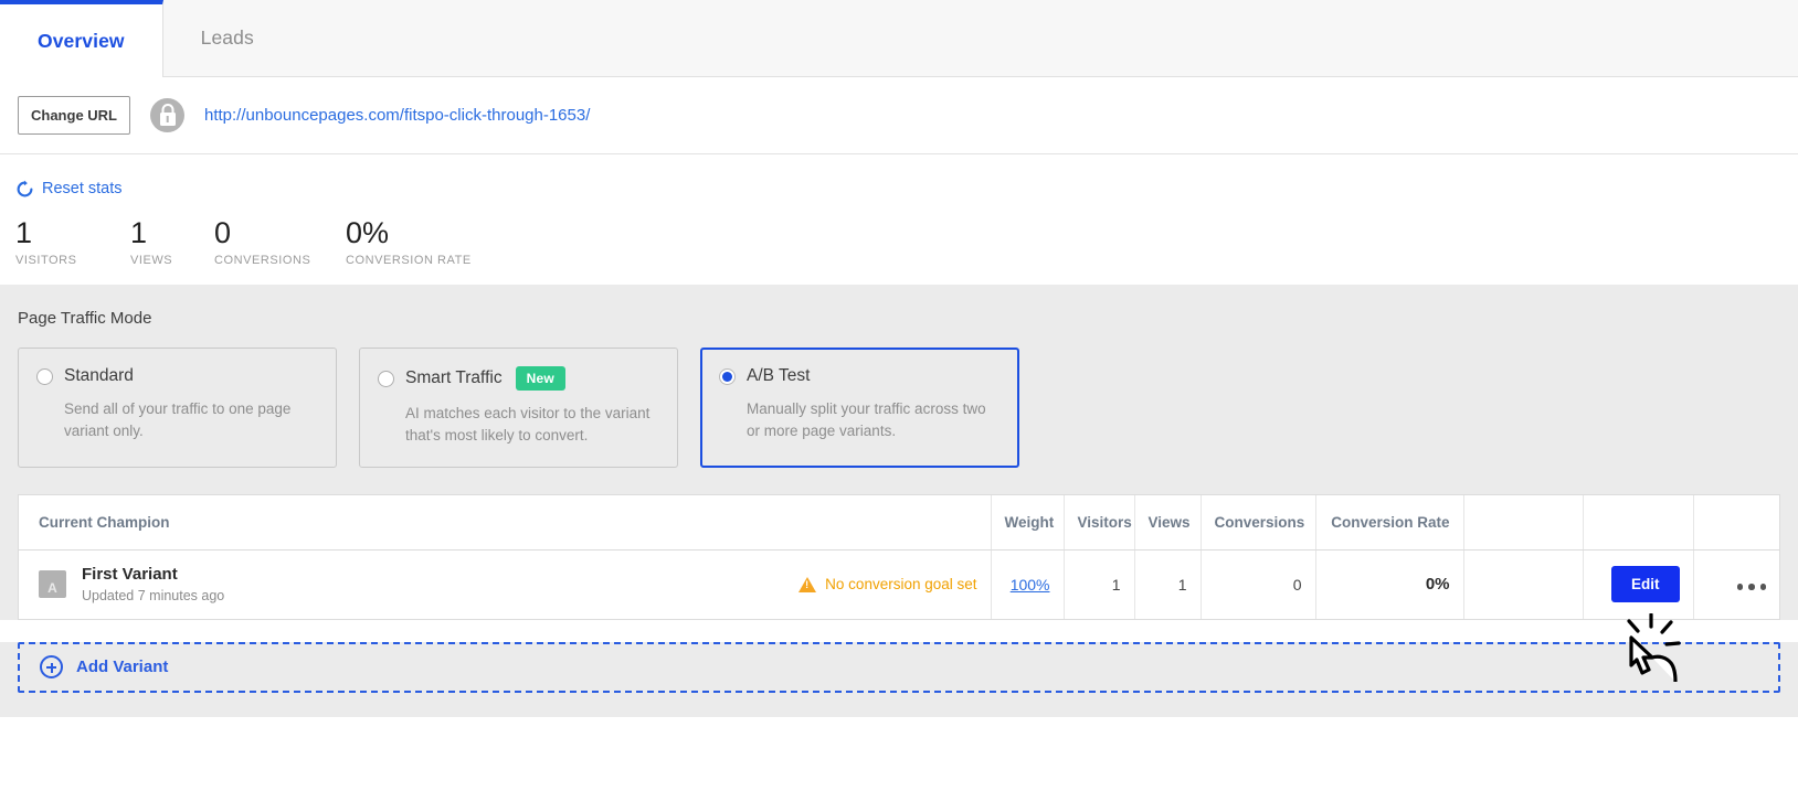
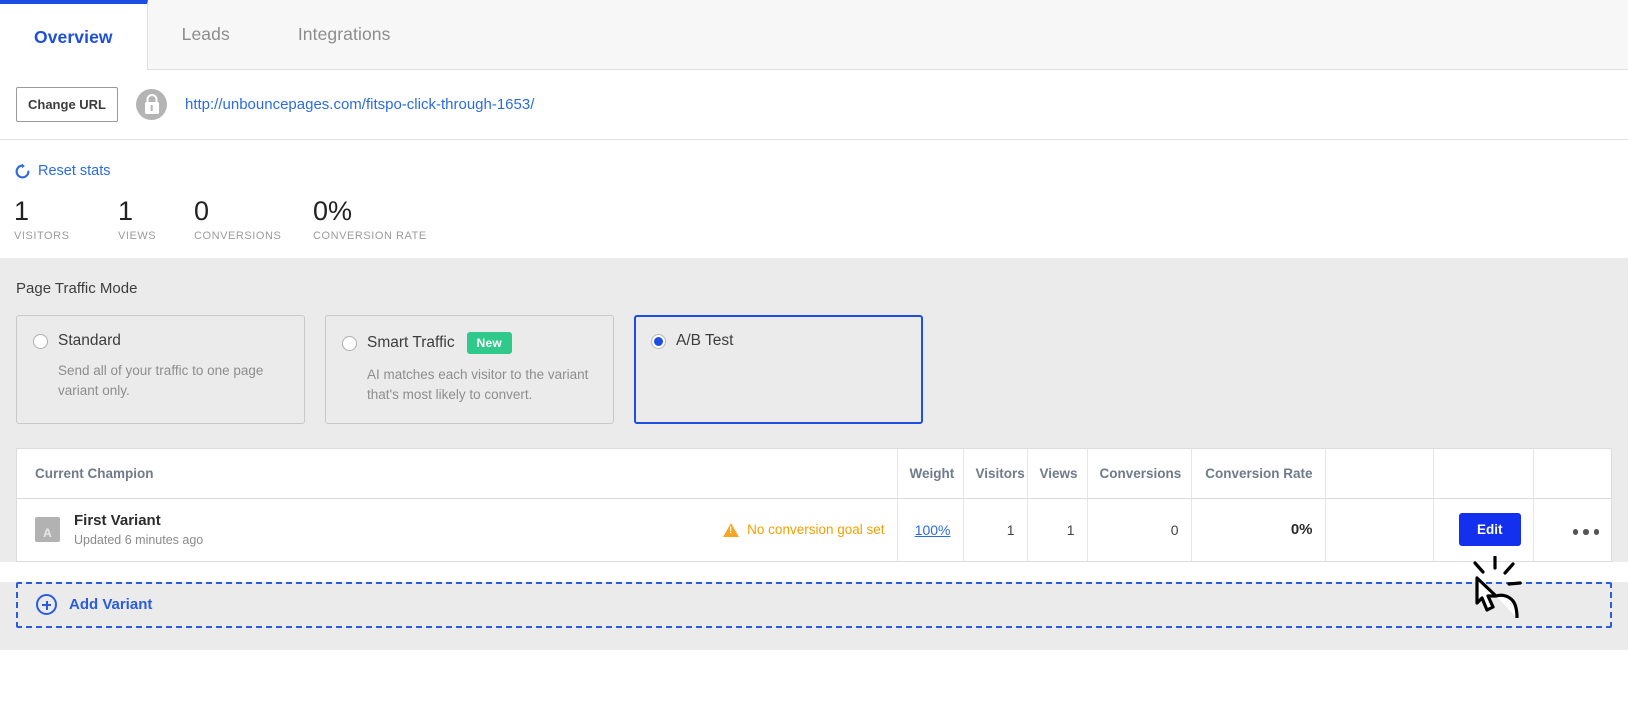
  Overview
  Leads
+ Integrations
  Change URL
  http://unbouncepages.com/fitspo-click-through-1653/
  Reset stats
  1
  VISITORS
  1
  VIEWS
  0
  CONVERSIONS
  0%
  CONVERSION RATE
  Page Traffic Mode
  Standard
  Send all of your traffic to one page variant only.
  Smart Traffic
  New
  AI matches each visitor to the variant that's most likely to convert.
  A/B Test
- Manually split your traffic across two or more page variants.
  Current Champion	Weight	Visitors	Views	Conversions	Conversion Rate
- A First Variant Updated 7 minutes ago No conversion goal set	100%	1	1	0	0%		Edit
+ A First Variant Updated 6 minutes ago No conversion goal set	100%	1	1	0	0%		Edit
  Add Variant
